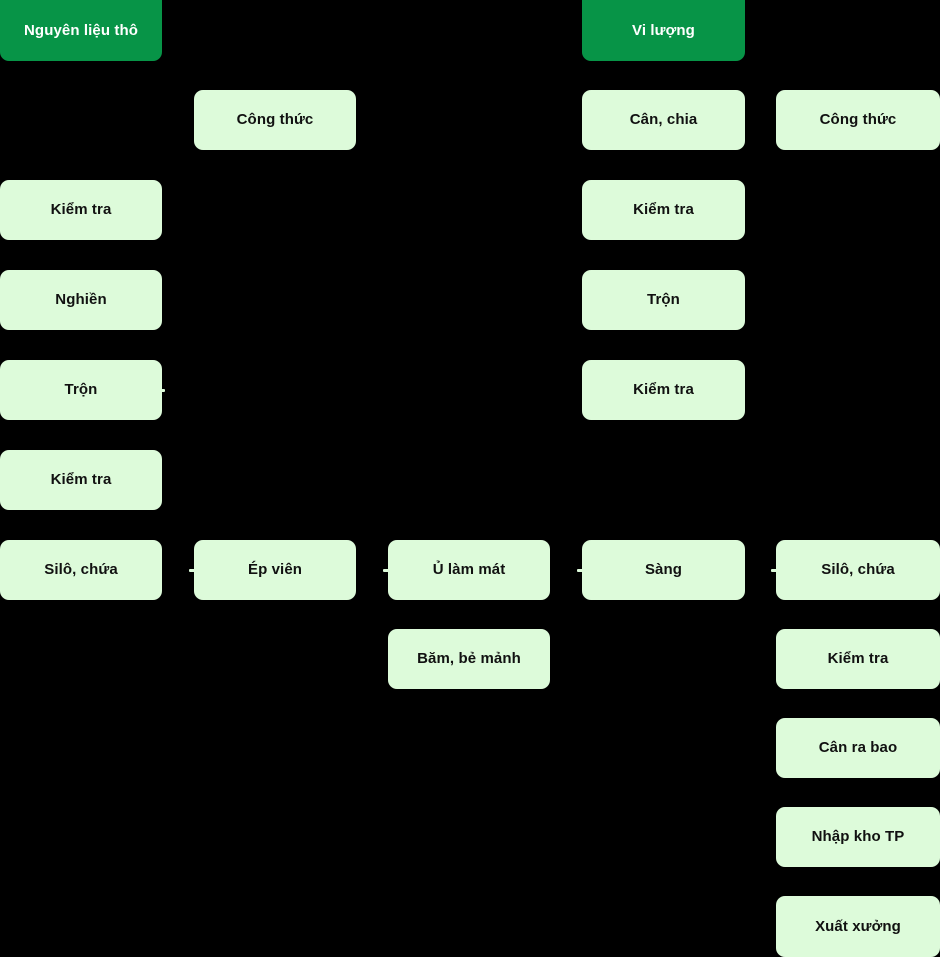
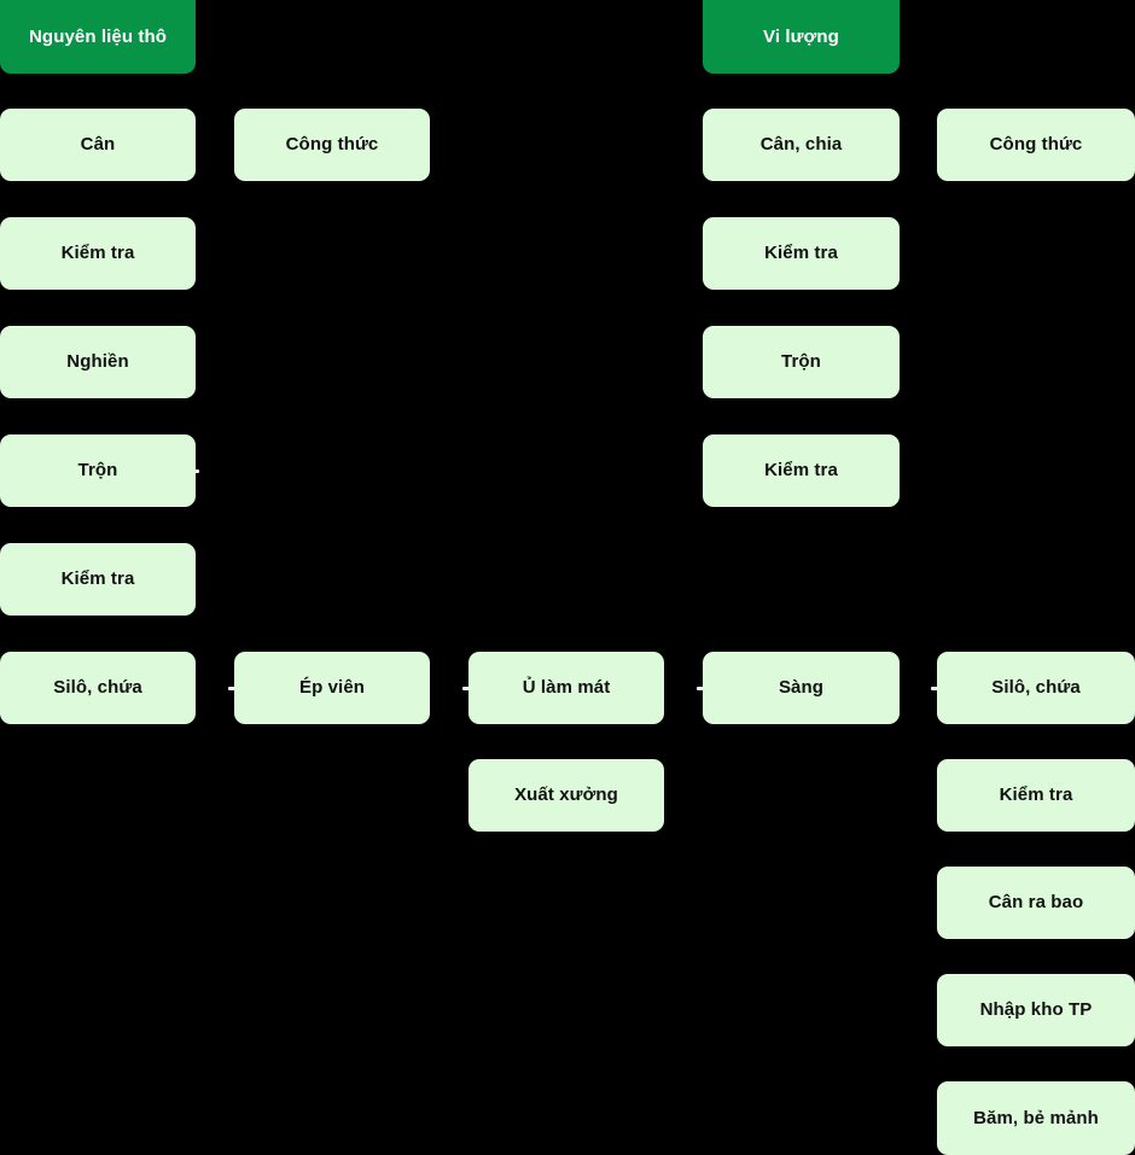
  Nguyên liệu thô
  Vi lượng
+ Cân
  Công thức
  Cân, chia
  Công thức
  Kiểm tra
  Kiểm tra
  Nghiền
  Trộn
  Trộn
  Kiểm tra
  Kiểm tra
  Silô, chứa
  Ép viên
  Ủ làm mát
  Sàng
  Silô, chứa
- Băm, bẻ mảnh
+ Xuất xưởng
  Kiểm tra
  Cân ra bao
  Nhập kho TP
- Xuất xưởng
+ Băm, bẻ mảnh
